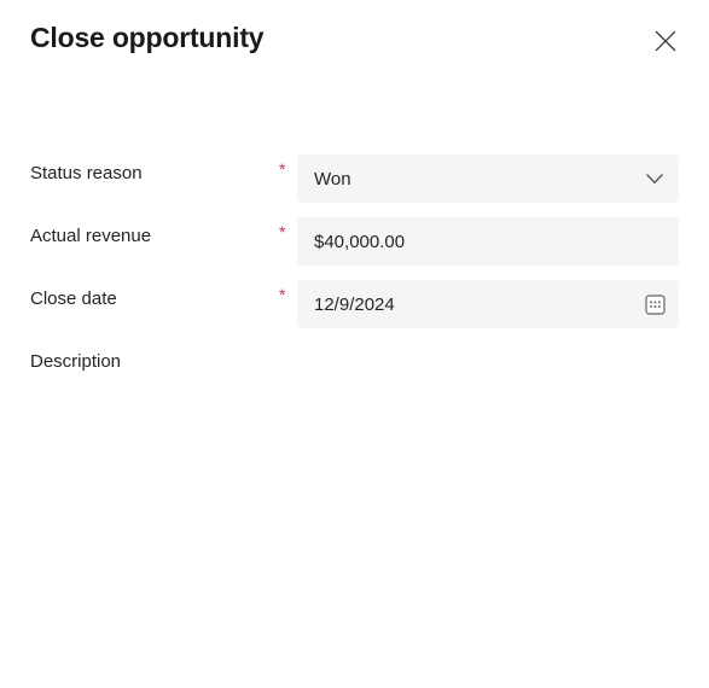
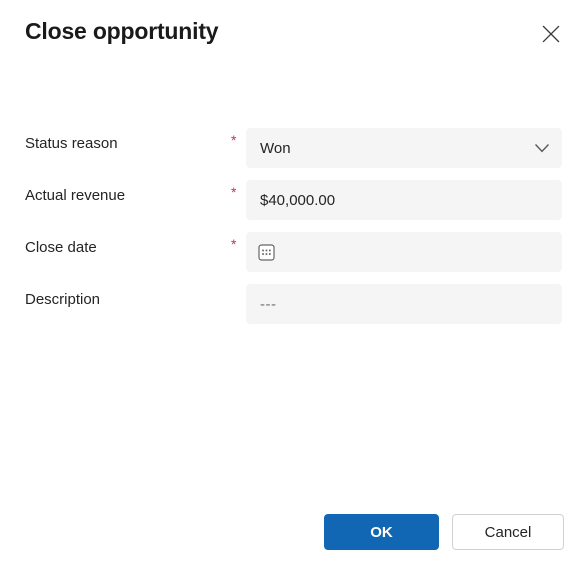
  Close opportunity
  Status reason
  *
  Won
  Actual revenue
  *
  $40,000.00
  Close date
  *
- 12/9/2024
  Description
+ ---
+ OK
+ Cancel
